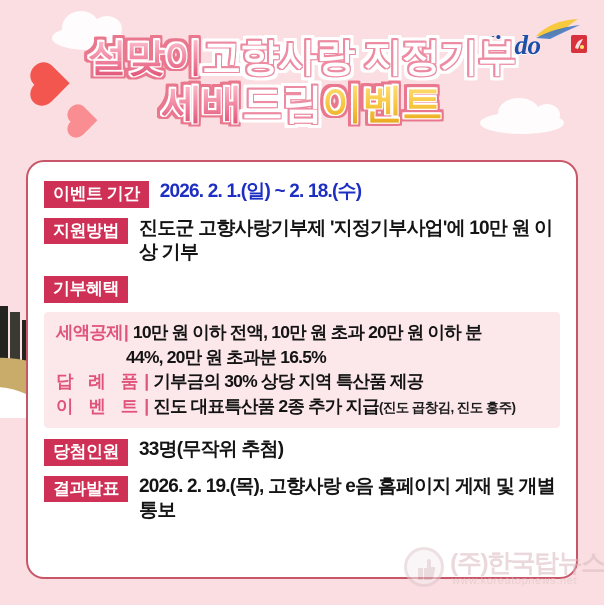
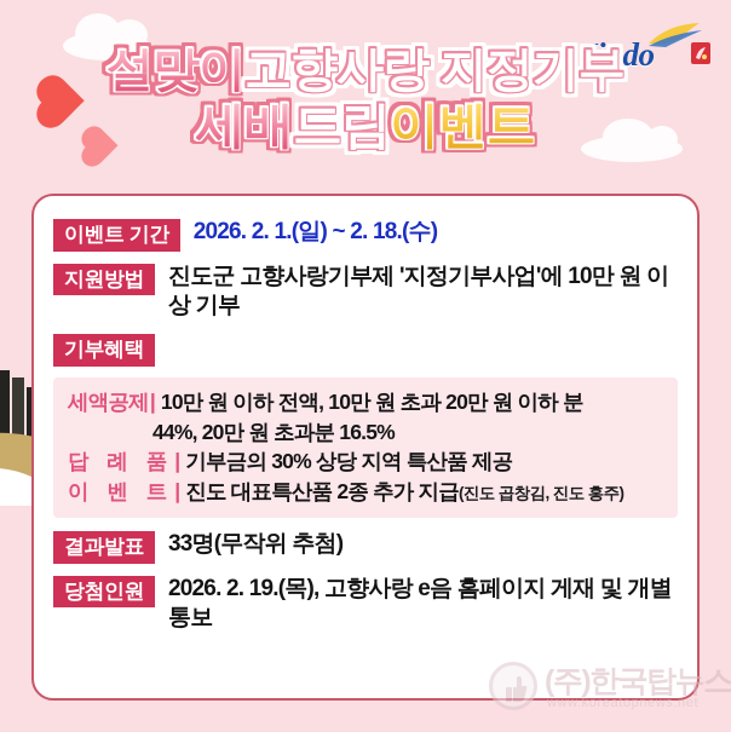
  Jindo
  설맞이고향사랑 지정기부
  세배드림이벤트
  이벤트 기간
  2026. 2. 1.(일) ~ 2. 18.(수)
  지원방법
  진도군 고향사랑기부제 '지정기부사업'에 10만 원 이상 기부
  기부혜택
  세액공제
  |
  10만 원 이하 전액, 10만 원 초과 20만 원 이하 분
  44%, 20만 원 초과분 16.5%
  답 례 품
  |
  기부금의 30% 상당 지역 특산품 제공
  이 벤 트
  |
  진도 대표
  특산품 2종 추가 지급
  (진도 곱창김, 진도 홍주)
- 당첨인원
+ 결과발표
  33명(무작위 추첨)
- 결과발표
+ 당첨인원
  2026. 2. 19.(목), 고향사랑 e음 홈페이지 게재 및 개별 통보
  (주)한국탑뉴스
  www.koreatopnews.net
